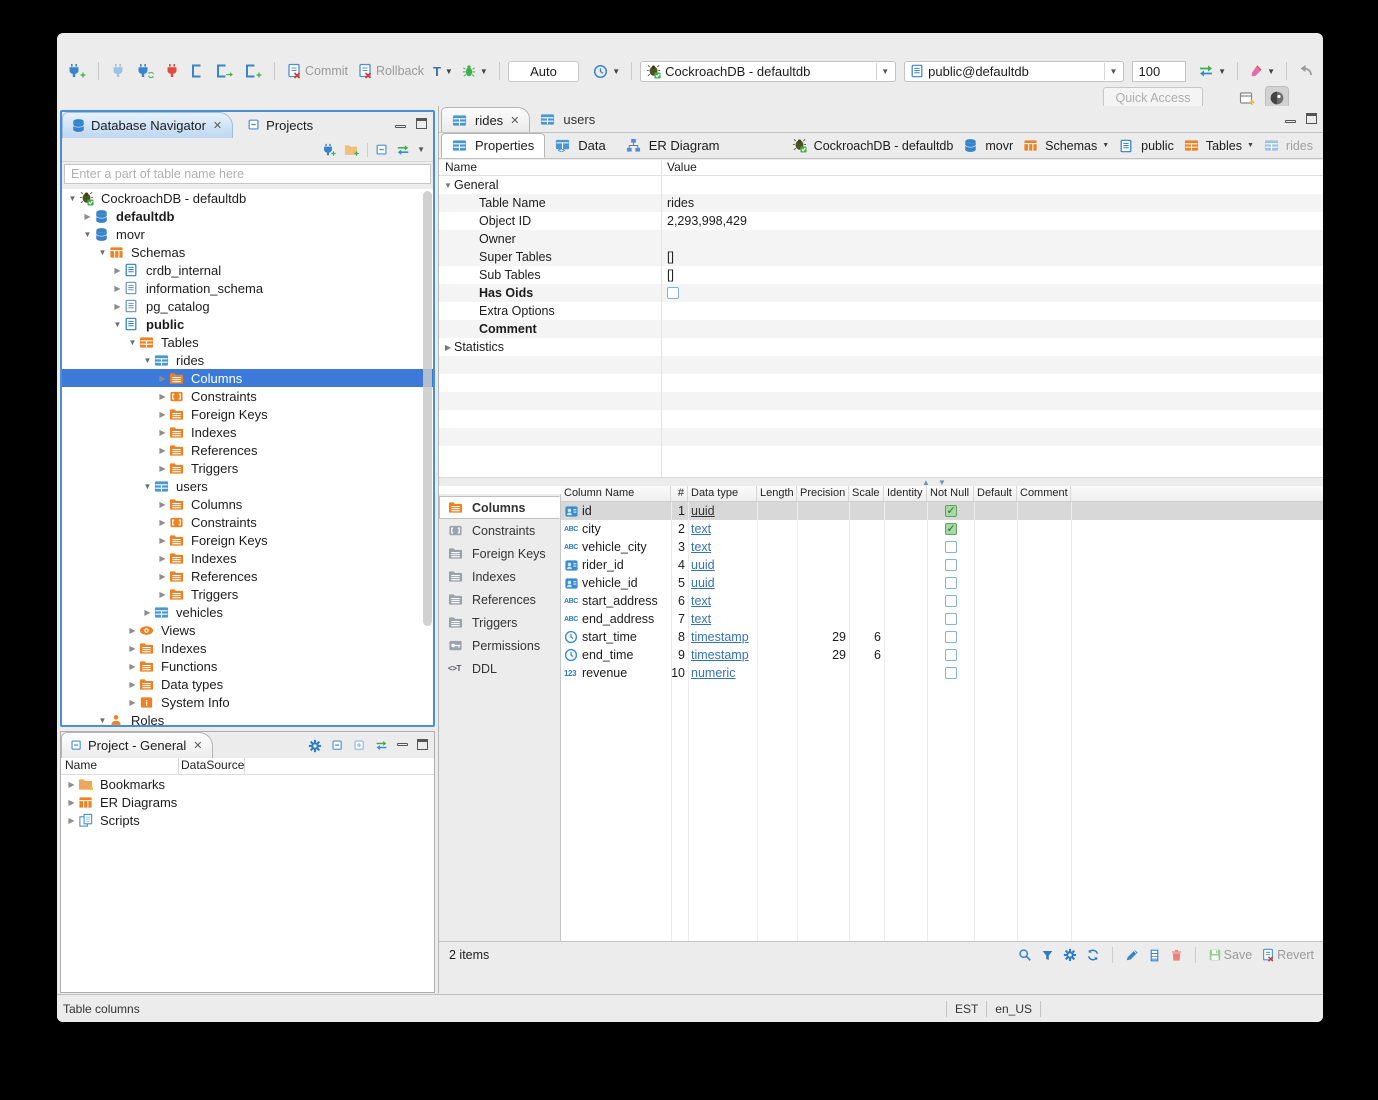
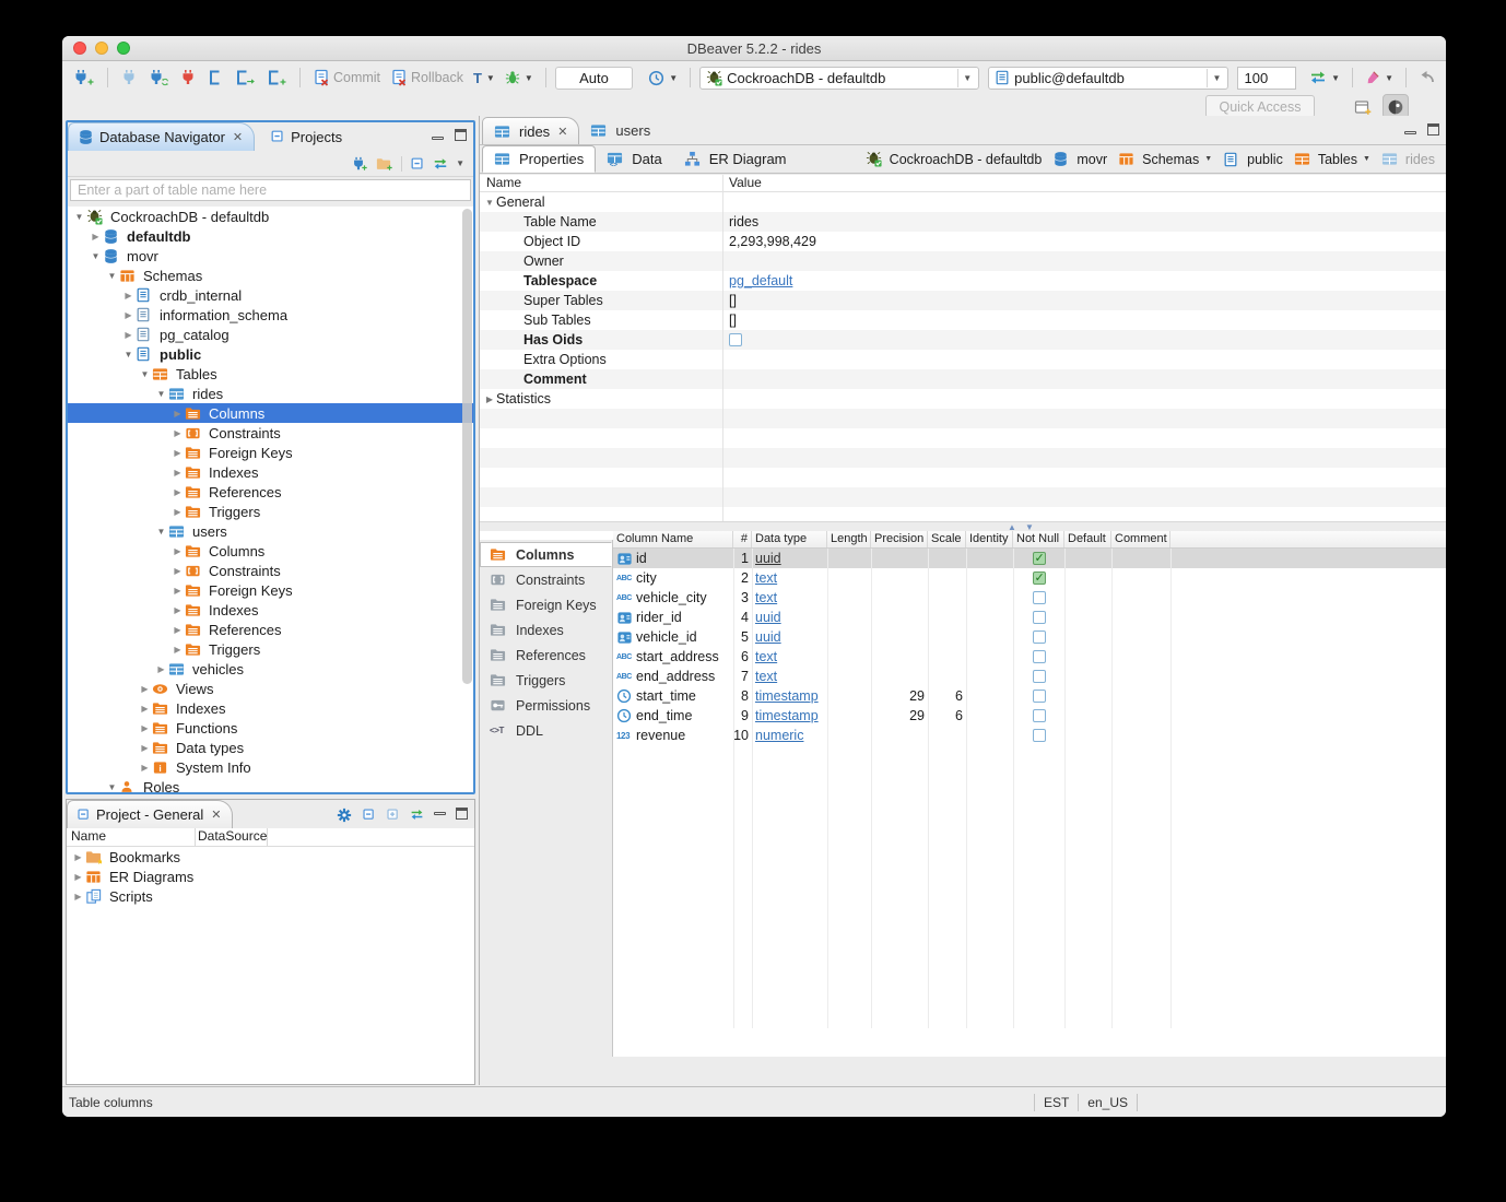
+ DBeaver 5.2.2 - rides
  Commit
  Rollback
  T
  ▼
  ▼
  Auto
  ▼
  CockroachDB - defaultdb
  ▼
  public@defaultdb
  ▼
  100
  ▼
  ▼
  Quick Access
  Database Navigator
  ✕
  Projects
  ▼
  Enter a part of table name here
  ▼
  CockroachDB - defaultdb
  ▶
  defaultdb
  ▼
  movr
  ▼
  Schemas
  ▶
  crdb_internal
  ▶
  information_schema
  ▶
  pg_catalog
  ▼
  public
  ▼
  Tables
  ▼
  rides
  ▶
  Columns
  ▶
  Constraints
  ▶
  Foreign Keys
  ▶
  Indexes
  ▶
  References
  ▶
  Triggers
  ▼
  users
  ▶
  Columns
  ▶
  Constraints
  ▶
  Foreign Keys
  ▶
  Indexes
  ▶
  References
  ▶
  Triggers
  ▶
  vehicles
  ▶
  Views
  ▶
  Indexes
  ▶
  Functions
  ▶
  Data types
  ▶
  System Info
  ▼
  Roles
  Project - General
  ✕
  Name
  DataSource
  ▶
  Bookmarks
  ▶
  ER Diagrams
  ▶
  Scripts
  rides
  ✕
  users
  Properties
  Data
  ER Diagram
  CockroachDB - defaultdb
  movr
  Schemas
  public
  Tables
  rides
  Name
  Value
  ▼
  General
  Table Name
  rides
  Object ID
  2,293,998,429
  Owner
+ Tablespace
+ pg_default
  Super Tables
  []
  Sub Tables
  []
  Has Oids
  Extra Options
  Comment
  ▶
  Statistics
  ▲
  ▼
  Columns
  Constraints
  Foreign Keys
  Indexes
  References
  Triggers
  Permissions
  <>T
  DDL
  Column Name
  #
  Data type
  Length
  Precision
  Scale
  Identity
  Not Null
  Default
  Comment
  id
  1
  uuid
  city
  2
  text
  vehicle_city
  3
  text
  rider_id
  4
  uuid
  vehicle_id
  5
  uuid
  start_address
  6
  text
  end_address
  7
  text
  start_time
  8
  timestamp
  29
  6
  end_time
  9
  timestamp
  29
  6
  123
  revenue
  10
  numeric
- 2 items
- Save
- Revert
  Table columns
  EST
  en_US
